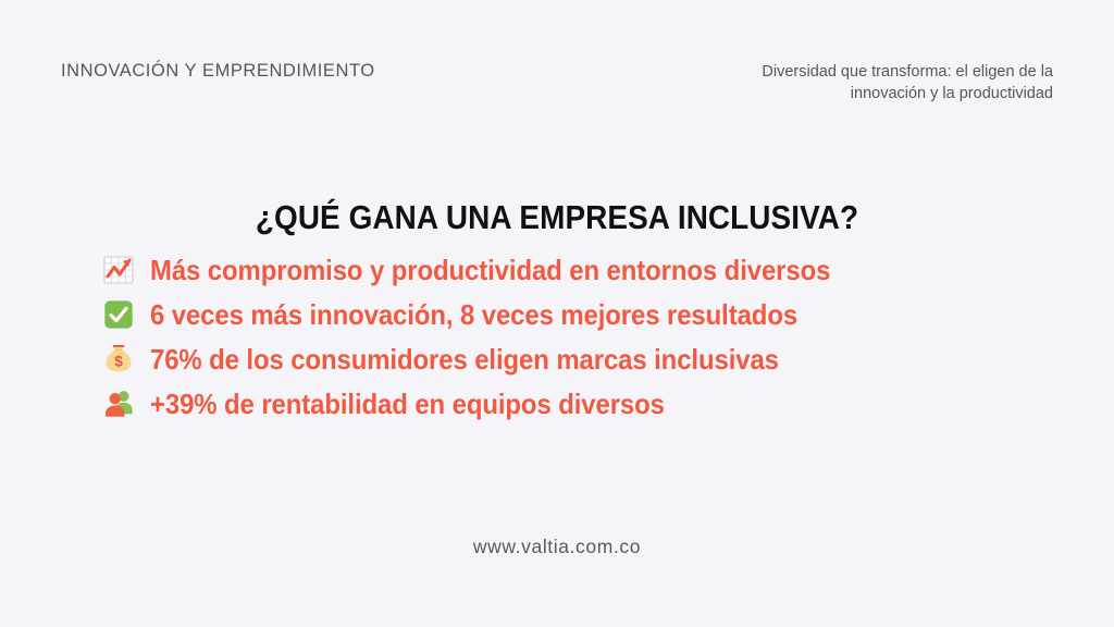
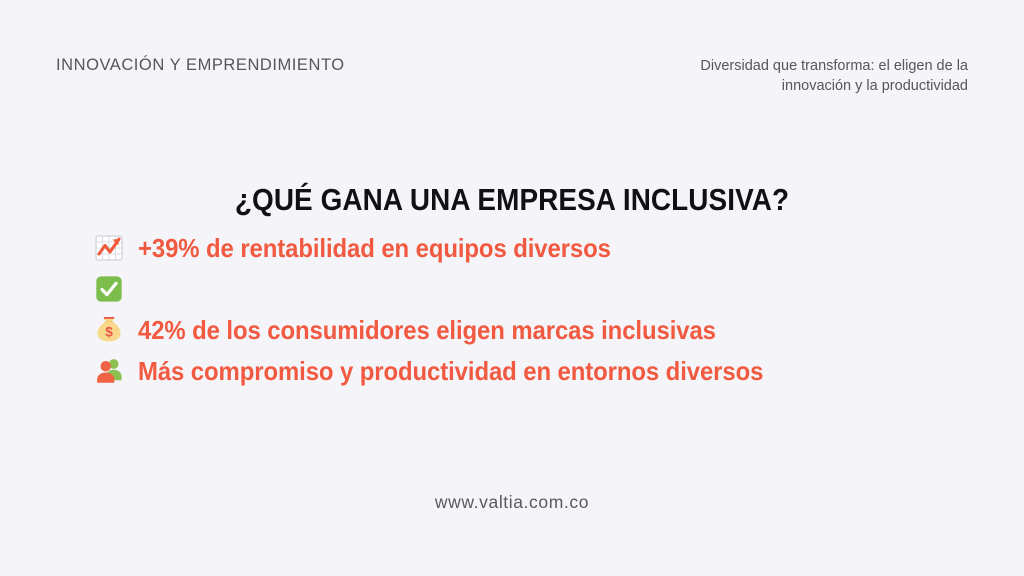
  INNOVACIÓN Y EMPRENDIMIENTO
  Diversidad que transforma: el eligen de la
  innovación y la productividad
  ¿QUÉ GANA UNA EMPRESA INCLUSIVA?
- Más compromiso y productividad en entornos diversos
+ +39% de rentabilidad en equipos diversos
- 6 veces más innovación, 8 veces mejores resultados
  $
- 76% de los consumidores eligen marcas inclusivas
+ 42% de los consumidores eligen marcas inclusivas
- +39% de rentabilidad en equipos diversos
+ Más compromiso y productividad en entornos diversos
  www.valtia.com.co
